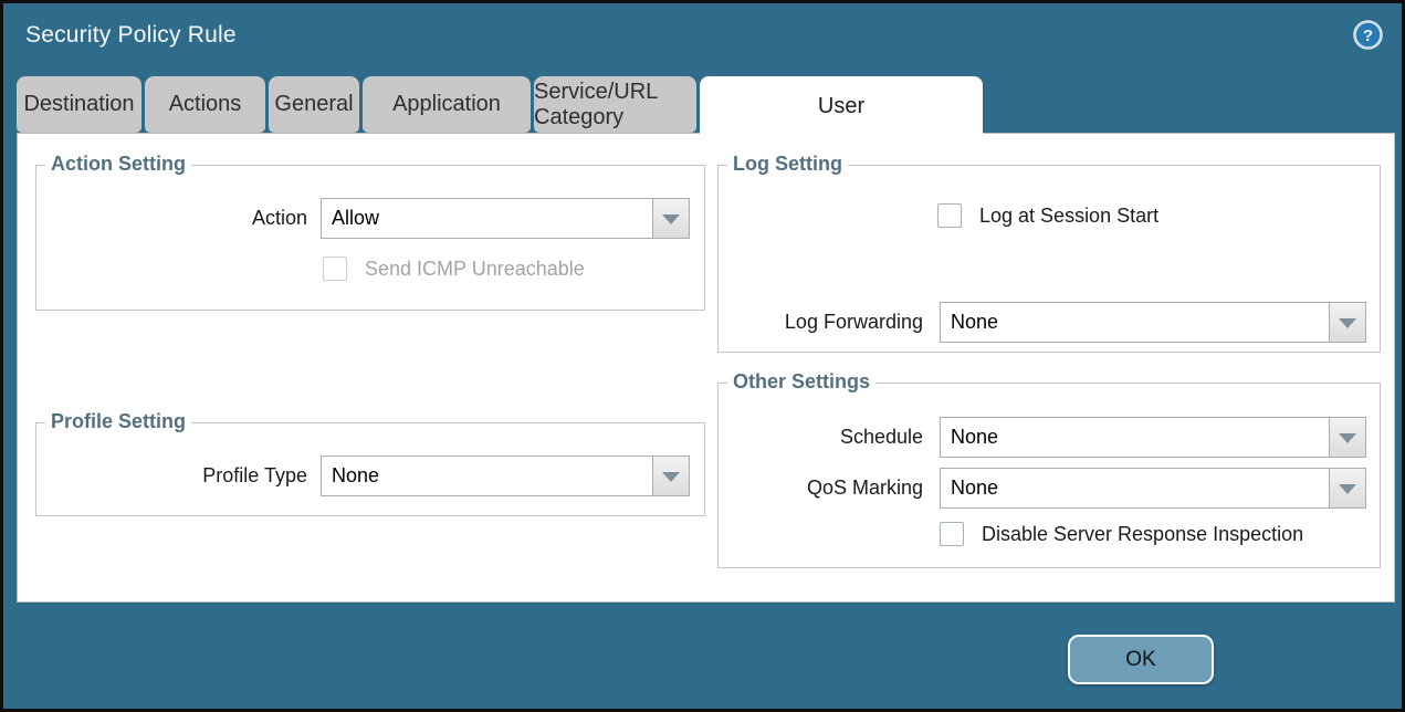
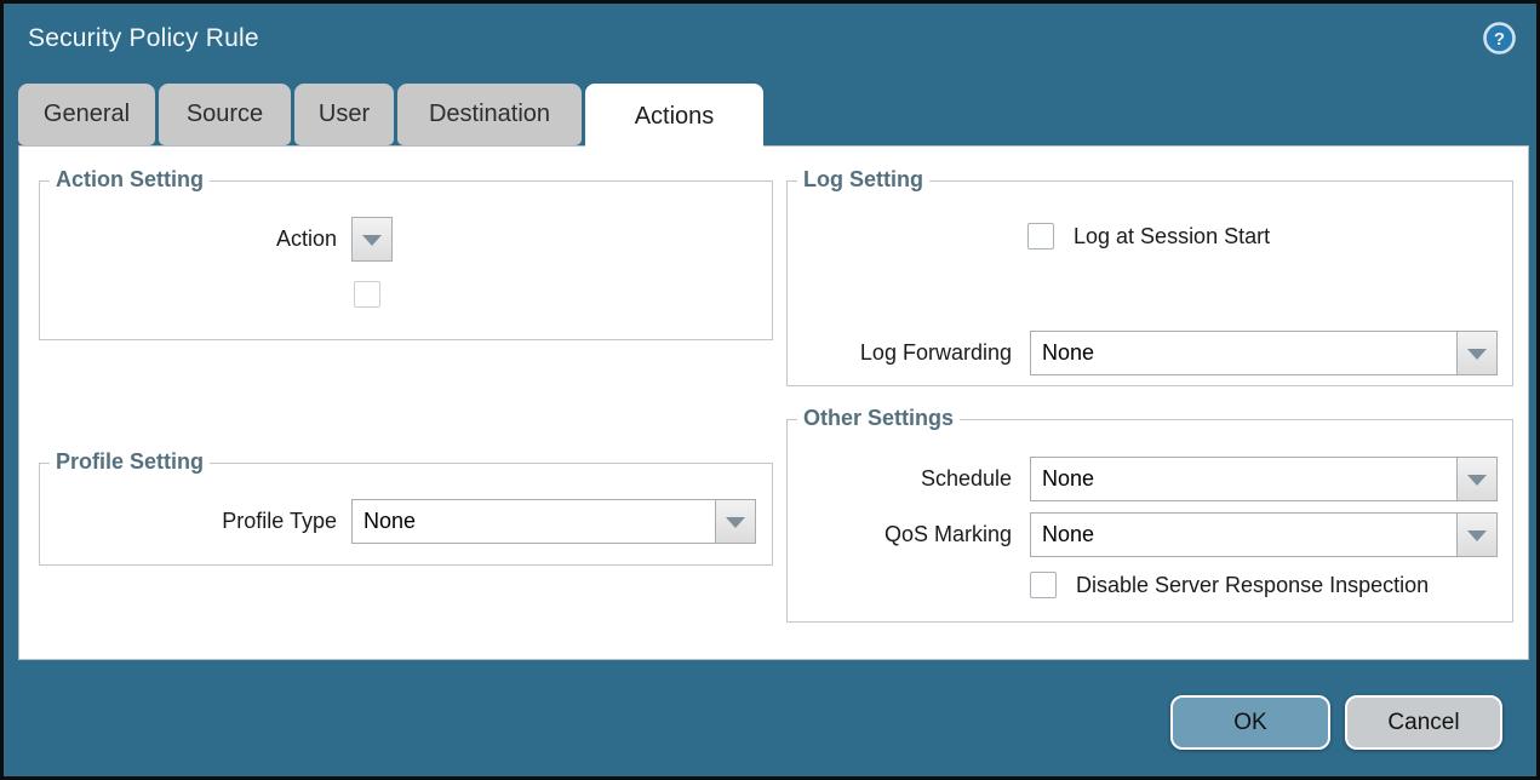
  Security Policy Rule
  ?
- Destination
+ General
+ Source
- Actions
+ User
- General
+ Destination
- Application
- Service/URL Category
- User
+ Actions
  Action Setting
  Action
- Allow
- Send ICMP Unreachable
  Log Setting
  Log at Session Start
  Log Forwarding
  None
  Profile Setting
  Profile Type
  None
  Other Settings
  Schedule
  None
  QoS Marking
  None
  Disable Server Response Inspection
  OK
+ Cancel
